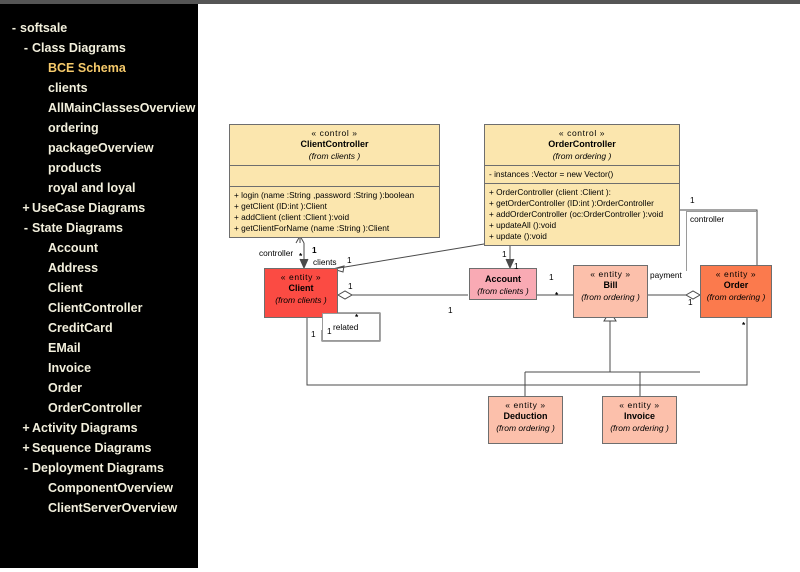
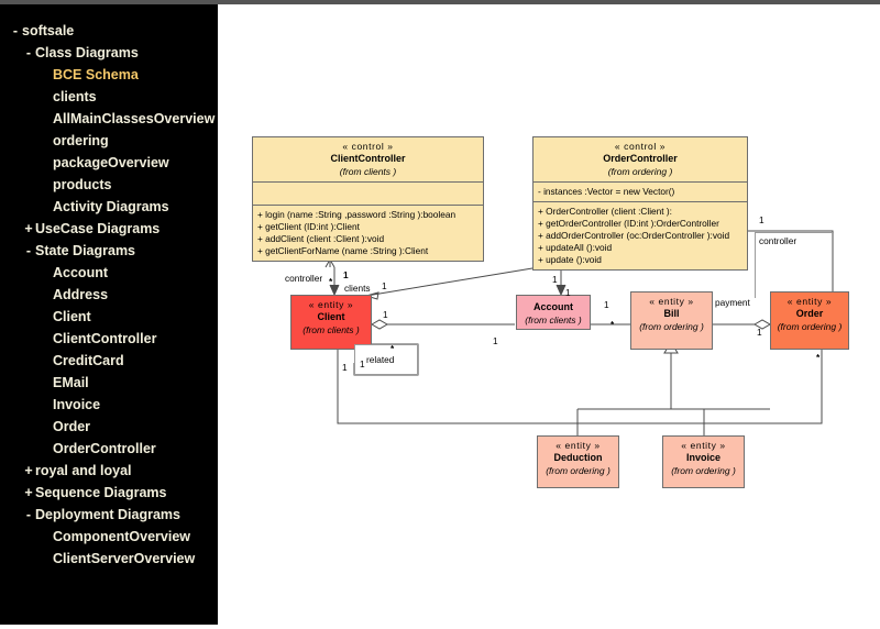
  -
  softsale
  -
  Class Diagrams
  BCE Schema
  clients
  AllMainClassesOverview
  ordering
  packageOverview
  products
- royal and loyal
+ Activity Diagrams
  +
  UseCase Diagrams
  -
  State Diagrams
  Account
  Address
  Client
  ClientController
  CreditCard
  EMail
  Invoice
  Order
  OrderController
  +
- Activity Diagrams
+ royal and loyal
  +
  Sequence Diagrams
  -
  Deployment Diagrams
  ComponentOverview
  ClientServerOverview
  « control »
  ClientController
  (from clients )
  + login (name :String ,password :String ):boolean
  + getClient (ID:int ):Client
  + addClient (client :Client ):void
  + getClientForName (name :String ):Client
  « control »
  OrderController
  (from ordering )
  - instances :Vector = new Vector()
  + OrderController (client :Client ):
  + getOrderController (ID:int ):OrderController
  + addOrderController (oc:OrderController ):void
  + updateAll ():void
  + update ():void
  « entity »
  Client
  (from clients )
  Account
  (from clients )
  « entity »
  Bill
  (from ordering )
  « entity »
  Order
  (from ordering )
  « entity »
  Deduction
  (from ordering )
  « entity »
  Invoice
  (from ordering )
  controller
  controller
  clients
  related
  payment
  *
  1
  1
  1
  1
  1
  1
  1
  1
  1
  *
  1
  *
  1
  *
